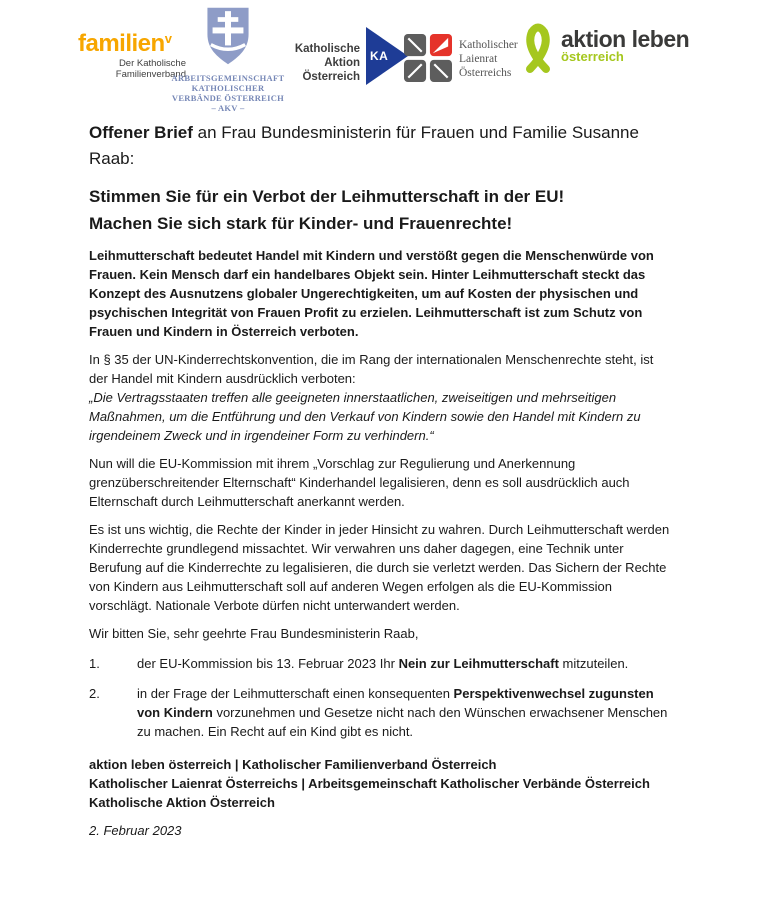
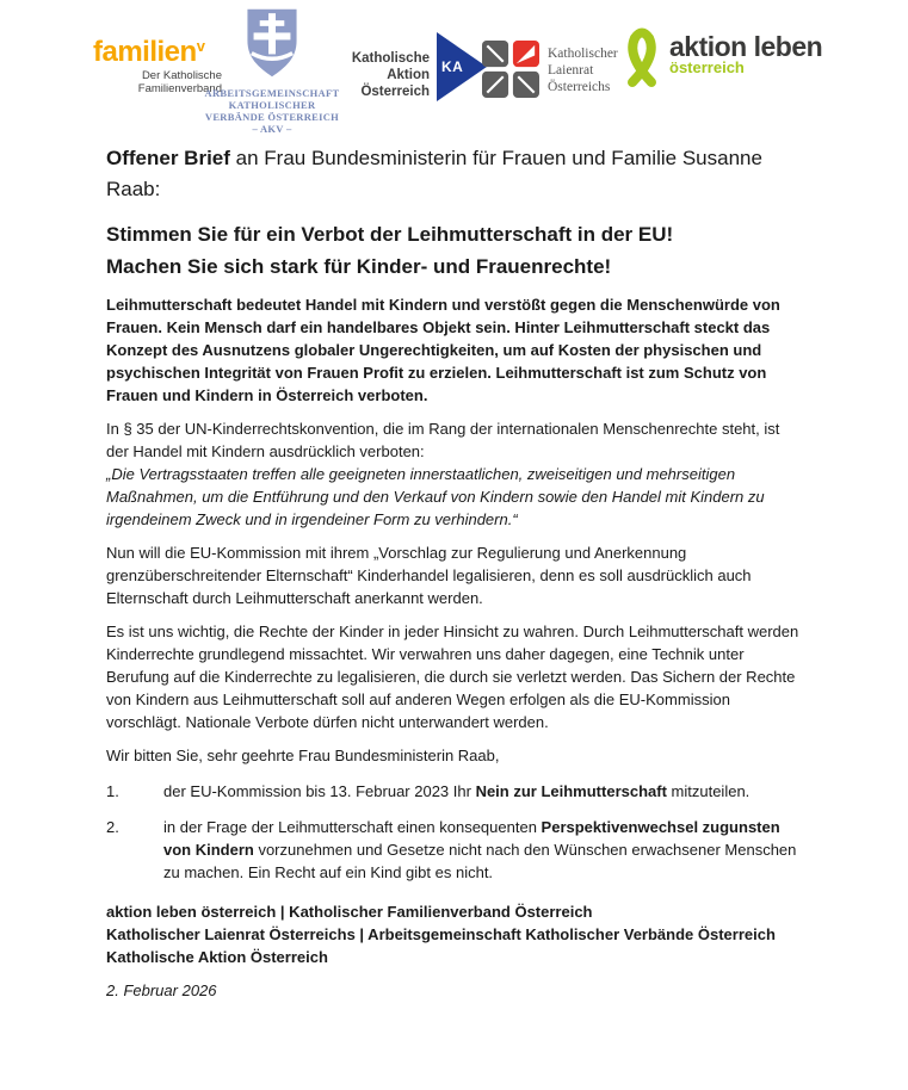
  familienv
  Der Katholische
  Familienverband
  ARBEITSGEMEINSCHAFT
  KATHOLISCHER
  VERBÄNDE ÖSTERREICH
  – AKV –
  Katholische Aktion
  Österreich
  KA
  Katholischer
  Laienrat
  Österreichs
  aktion leben
  österreich
  Offener Brief an Frau Bundesministerin für Frauen und Familie Susanne Raab:
  Stimmen Sie für ein Verbot der Leihmutterschaft in der EU!
  Machen Sie sich stark für Kinder- und Frauenrechte!
  Leihmutterschaft bedeutet Handel mit Kindern und verstößt gegen die Menschenwürde von Frauen. Kein Mensch darf ein handelbares Objekt sein. Hinter Leihmutterschaft steckt das Konzept des Ausnutzens globaler Ungerechtigkeiten, um auf Kosten der physischen und psychischen Integrität von Frauen Profit zu erzielen. Leihmutterschaft ist zum Schutz von Frauen und Kindern in Österreich verboten.
  In § 35 der UN-Kinderrechtskonvention, die im Rang der internationalen Menschenrechte steht, ist der Handel mit Kindern ausdrücklich verboten:
  „Die Vertragsstaaten treffen alle geeigneten innerstaatlichen, zweiseitigen und mehrseitigen Maßnahmen, um die Entführung und den Verkauf von Kindern sowie den Handel mit Kindern zu irgendeinem Zweck und in irgendeiner Form zu verhindern.“
  Nun will die EU-Kommission mit ihrem „Vorschlag zur Regulierung und Anerkennung grenzüberschreitender Elternschaft“ Kinderhandel legalisieren, denn es soll ausdrücklich auch Elternschaft durch Leihmutterschaft anerkannt werden.
  Es ist uns wichtig, die Rechte der Kinder in jeder Hinsicht zu wahren. Durch Leihmutterschaft werden Kinderrechte grundlegend missachtet. Wir verwahren uns daher dagegen, eine Technik unter Berufung auf die Kinderrechte zu legalisieren, die durch sie verletzt werden. Das Sichern der Rechte von Kindern aus Leihmutterschaft soll auf anderen Wegen erfolgen als die EU-Kommission vorschlägt. Nationale Verbote dürfen nicht unterwandert werden.
  Wir bitten Sie, sehr geehrte Frau Bundesministerin Raab,
  1.
  der EU-Kommission bis 13. Februar 2023 Ihr Nein zur Leihmutterschaft mitzuteilen.
  2.
  in der Frage der Leihmutterschaft einen konsequenten Perspektivenwechsel zugunsten von Kindern vorzunehmen und Gesetze nicht nach den Wünschen erwachsener Menschen zu machen. Ein Recht auf ein Kind gibt es nicht.
  aktion leben österreich | Katholischer Familienverband Österreich
  Katholischer Laienrat Österreichs | Arbeitsgemeinschaft Katholischer Verbände Österreich
  Katholische Aktion Österreich
- 2. Februar 2023
+ 2. Februar 2026
